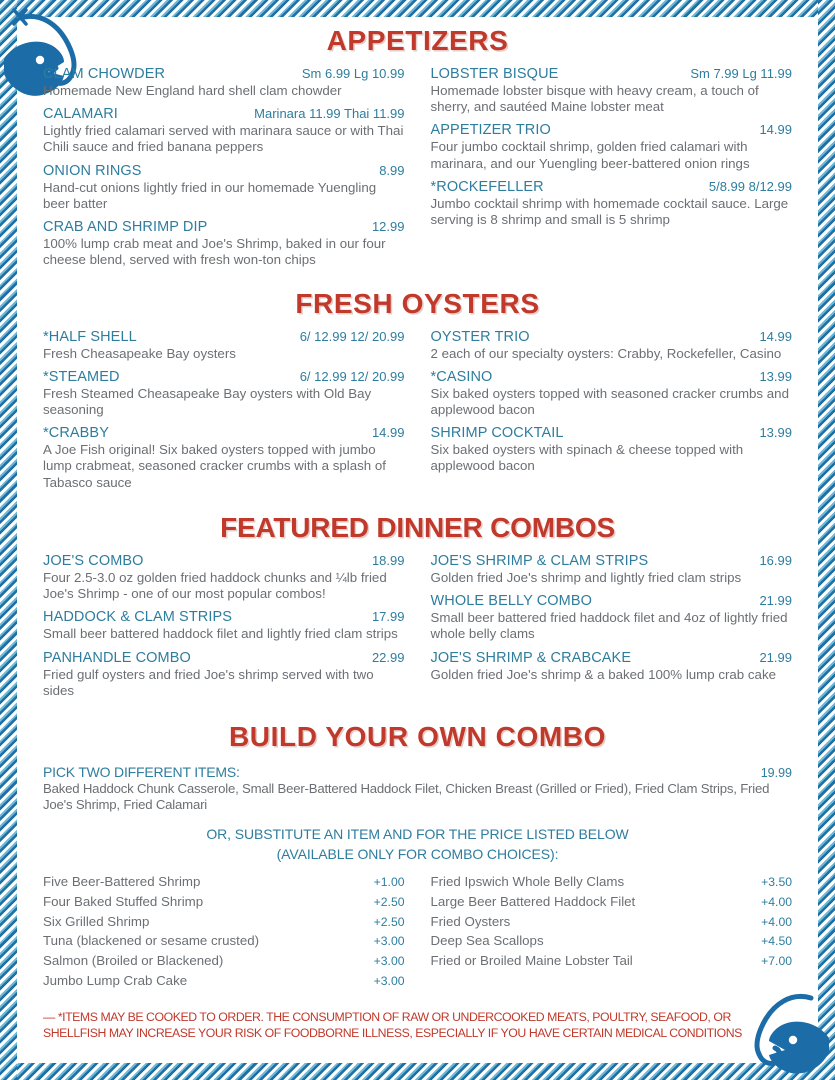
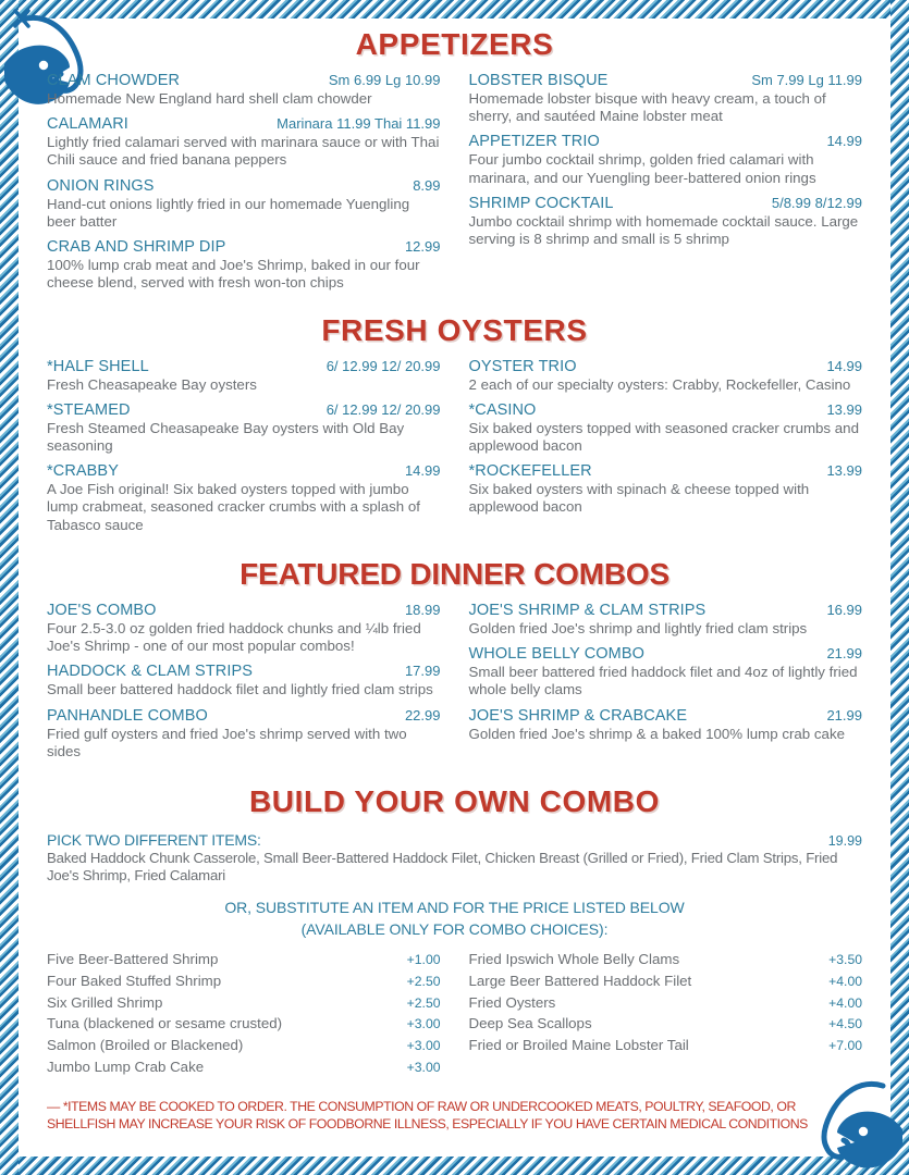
  APPETIZERS
  CLAM CHOWDER
  Sm 6.99 Lg 10.99
  Homemade New England hard shell clam chowder
  CALAMARI
  Marinara 11.99 Thai 11.99
  Lightly fried calamari served with marinara sauce or with Thai Chili sauce and fried banana peppers
  ONION RINGS
  8.99
  Hand-cut onions lightly fried in our homemade Yuengling beer batter
  CRAB AND SHRIMP DIP
  12.99
  100% lump crab meat and Joe's Shrimp, baked in our four cheese blend, served with fresh won-ton chips
  LOBSTER BISQUE
  Sm 7.99 Lg 11.99
  Homemade lobster bisque with heavy cream, a touch of sherry, and sautéed Maine lobster meat
  APPETIZER TRIO
  14.99
  Four jumbo cocktail shrimp, golden fried calamari with marinara, and our Yuengling beer-battered onion rings
- *ROCKEFELLER
+ SHRIMP COCKTAIL
  5/8.99 8/12.99
  Jumbo cocktail shrimp with homemade cocktail sauce. Large serving is 8 shrimp and small is 5 shrimp
  FRESH OYSTERS
  *HALF SHELL
  6/ 12.99 12/ 20.99
  Fresh Cheasapeake Bay oysters
  *STEAMED
  6/ 12.99 12/ 20.99
  Fresh Steamed Cheasapeake Bay oysters with Old Bay seasoning
  *CRABBY
  14.99
  A Joe Fish original! Six baked oysters topped with jumbo lump crabmeat, seasoned cracker crumbs with a splash of Tabasco sauce
  OYSTER TRIO
  14.99
  2 each of our specialty oysters: Crabby, Rockefeller, Casino
  *CASINO
  13.99
  Six baked oysters topped with seasoned cracker crumbs and applewood bacon
- SHRIMP COCKTAIL
+ *ROCKEFELLER
  13.99
  Six baked oysters with spinach & cheese topped with applewood bacon
  FEATURED DINNER COMBOS
  JOE'S COMBO
  18.99
  Four 2.5-3.0 oz golden fried haddock chunks and ¼lb fried Joe's Shrimp - one of our most popular combos!
  HADDOCK & CLAM STRIPS
  17.99
  Small beer battered haddock filet and lightly fried clam strips
  PANHANDLE COMBO
  22.99
  Fried gulf oysters and fried Joe's shrimp served with two sides
  JOE'S SHRIMP & CLAM STRIPS
  16.99
  Golden fried Joe's shrimp and lightly fried clam strips
  WHOLE BELLY COMBO
  21.99
  Small beer battered fried haddock filet and 4oz of lightly fried whole belly clams
  JOE'S SHRIMP & CRABCAKE
  21.99
  Golden fried Joe's shrimp & a baked 100% lump crab cake
  BUILD YOUR OWN COMBO
  PICK TWO DIFFERENT ITEMS:
  19.99
  Baked Haddock Chunk Casserole, Small Beer-Battered Haddock Filet, Chicken Breast (Grilled or Fried), Fried Clam Strips, Fried Joe's Shrimp, Fried Calamari
  OR, SUBSTITUTE AN ITEM AND FOR THE PRICE LISTED BELOW
  (AVAILABLE ONLY FOR COMBO CHOICES):
  Five Beer-Battered Shrimp
  +1.00
  Four Baked Stuffed Shrimp
  +2.50
  Six Grilled Shrimp
  +2.50
  Tuna (blackened or sesame crusted)
  +3.00
  Salmon (Broiled or Blackened)
  +3.00
  Jumbo Lump Crab Cake
  +3.00
  Fried Ipswich Whole Belly Clams
  +3.50
  Large Beer Battered Haddock Filet
  +4.00
  Fried Oysters
  +4.00
  Deep Sea Scallops
  +4.50
  Fried or Broiled Maine Lobster Tail
  +7.00
  — *ITEMS MAY BE COOKED TO ORDER. THE CONSUMPTION OF RAW OR UNDERCOOKED MEATS, POULTRY, SEAFOOD, OR SHELLFISH MAY INCREASE YOUR RISK OF FOODBORNE ILLNESS, ESPECIALLY IF YOU HAVE CERTAIN MEDICAL CONDITIONS
